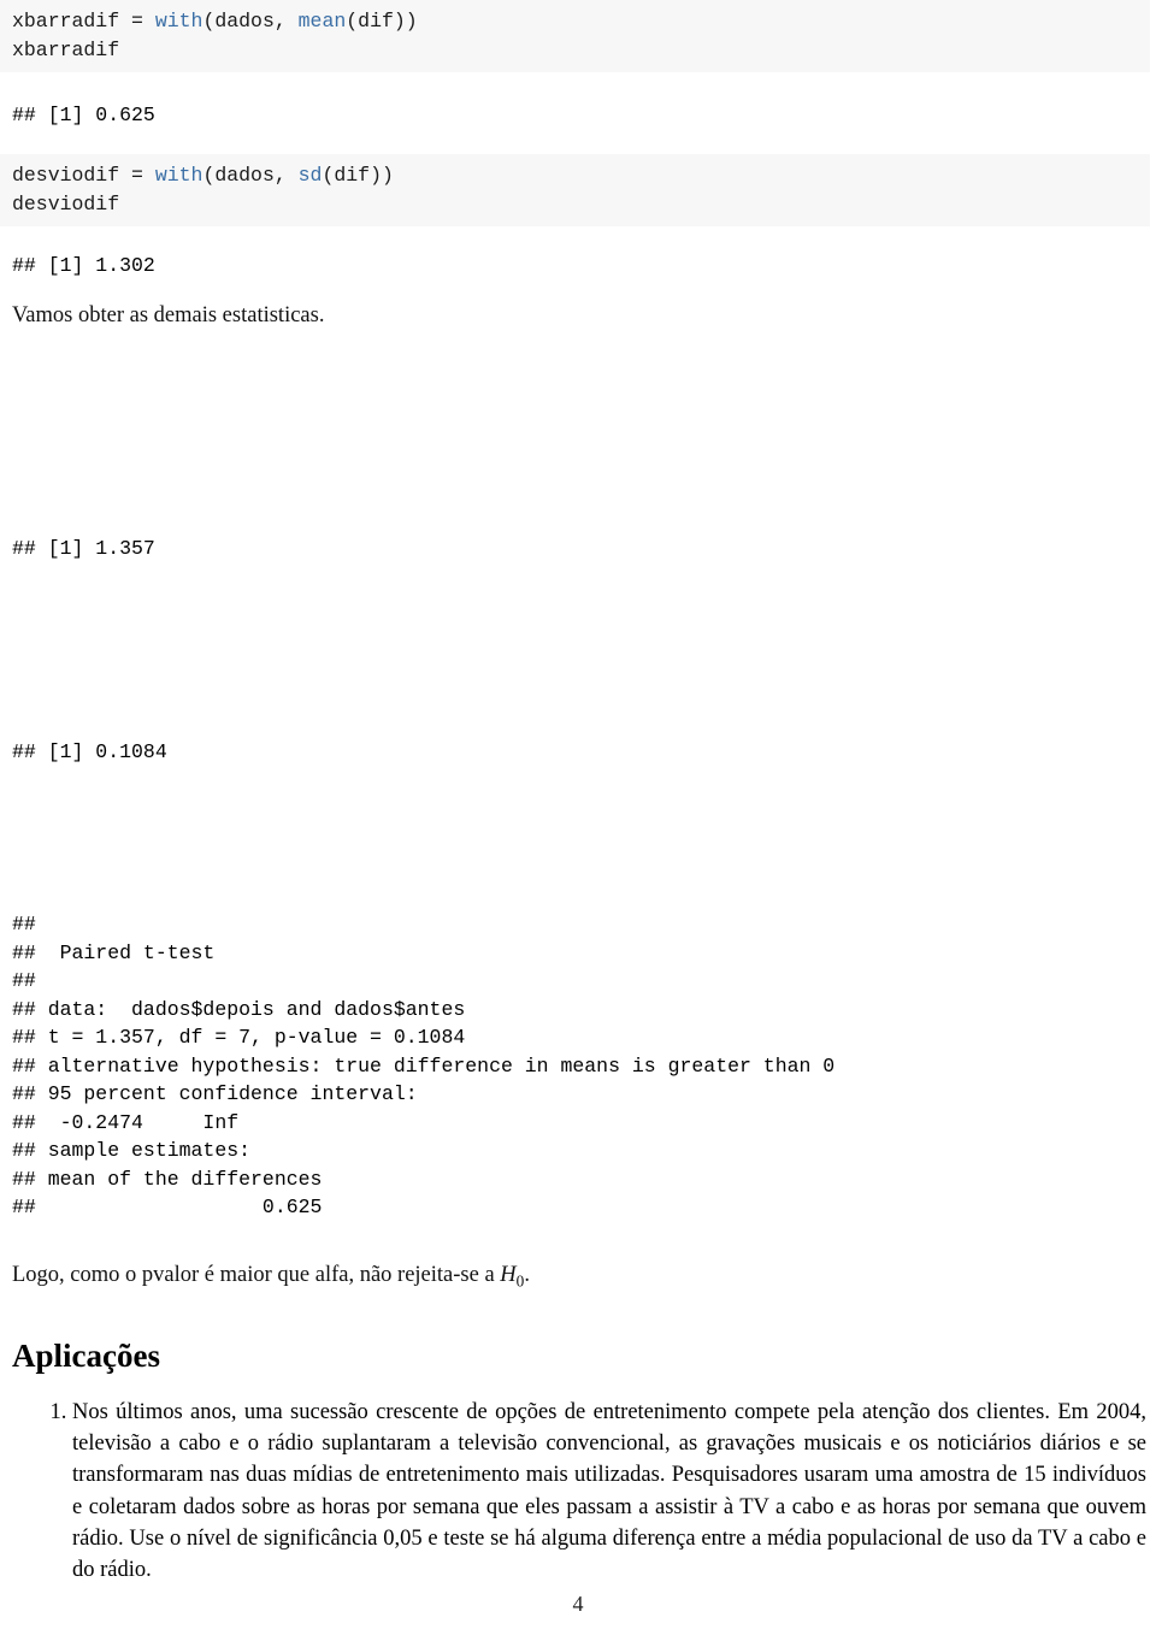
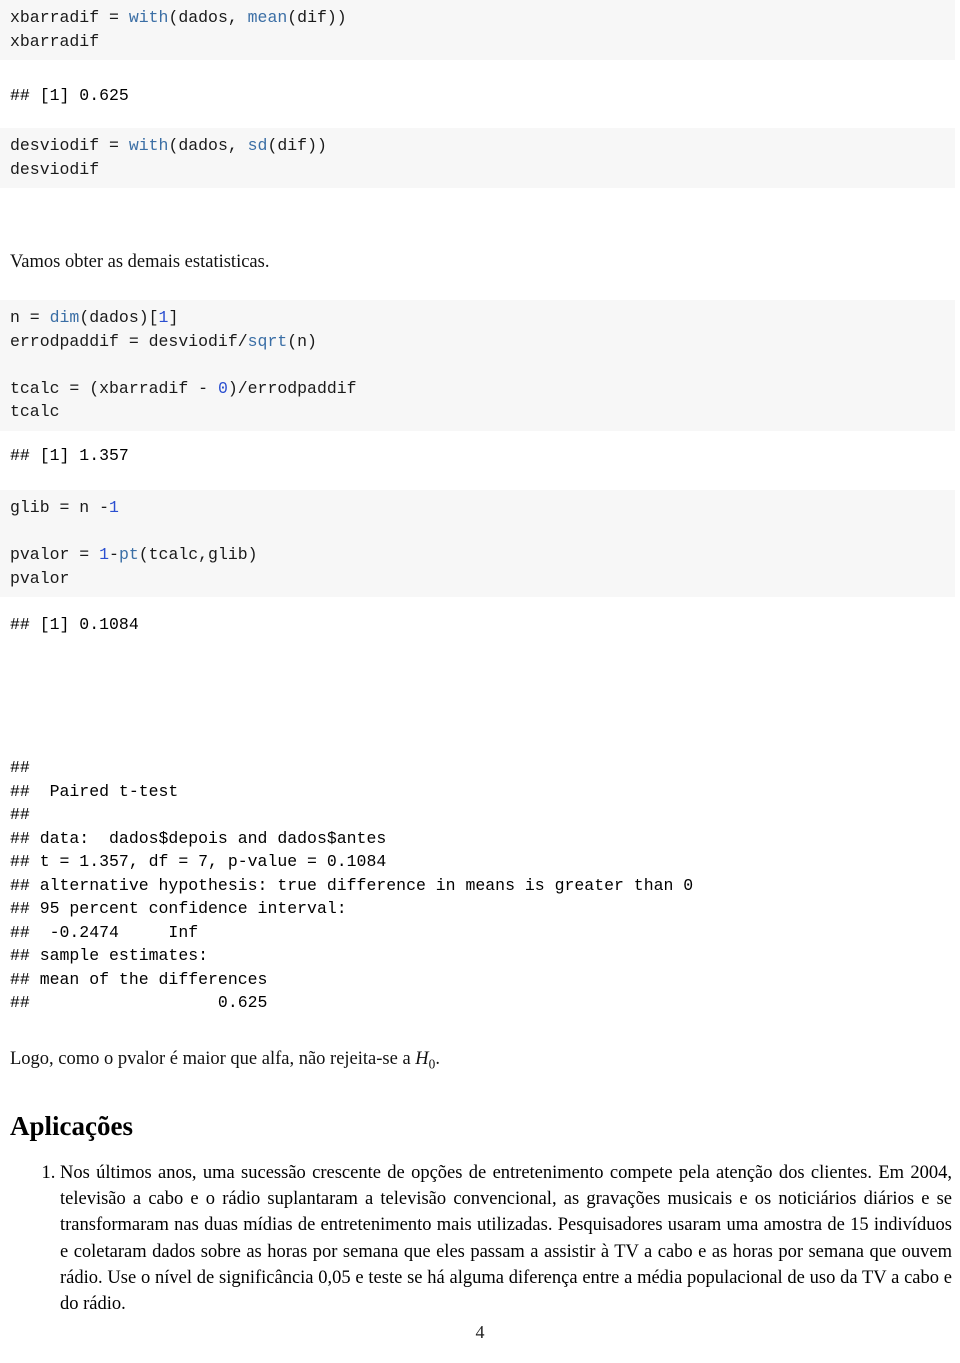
  xbarradif = with(dados, mean(dif)) xbarradif
  ## [1] 0.625
  desviodif = with(dados, sd(dif)) desviodif
- ## [1] 1.302
  Vamos obter as demais estatisticas.
+ n = dim(dados)[1] errodpaddif = desviodif/sqrt(n) tcalc = (xbarradif - 0)/errodpaddif tcalc
  ## [1] 1.357
+ glib = n -1 pvalor = 1-pt(tcalc,glib) pvalor
  ## [1] 0.1084
  ##
  ## Paired t-test
  ##
  ## data: dados$depois and dados$antes
  ## t = 1.357, df = 7, p-value = 0.1084
  ## alternative hypothesis: true difference in means is greater than 0
  ## 95 percent confidence interval:
  ## -0.2474 Inf
  ## sample estimates:
  ## mean of the differences
  ## 0.625
  Logo, como o pvalor é maior que alfa, não rejeita-se a H0.
  Aplicações
  Nos últimos anos, uma sucessão crescente de opções de entretenimento compete pela atenção dos clientes. Em 2004, televisão a cabo e o rádio suplantaram a televisão convencional, as gravações musicais e os noticiários diários e se transformaram nas duas mídias de entretenimento mais utilizadas. Pesquisadores usaram uma amostra de 15 indivíduos e coletaram dados sobre as horas por semana que eles passam a assistir à TV a cabo e as horas por semana que ouvem rádio. Use o nível de significância 0,05 e teste se há alguma diferença entre a média populacional de uso da TV a cabo e do rádio.
  4
